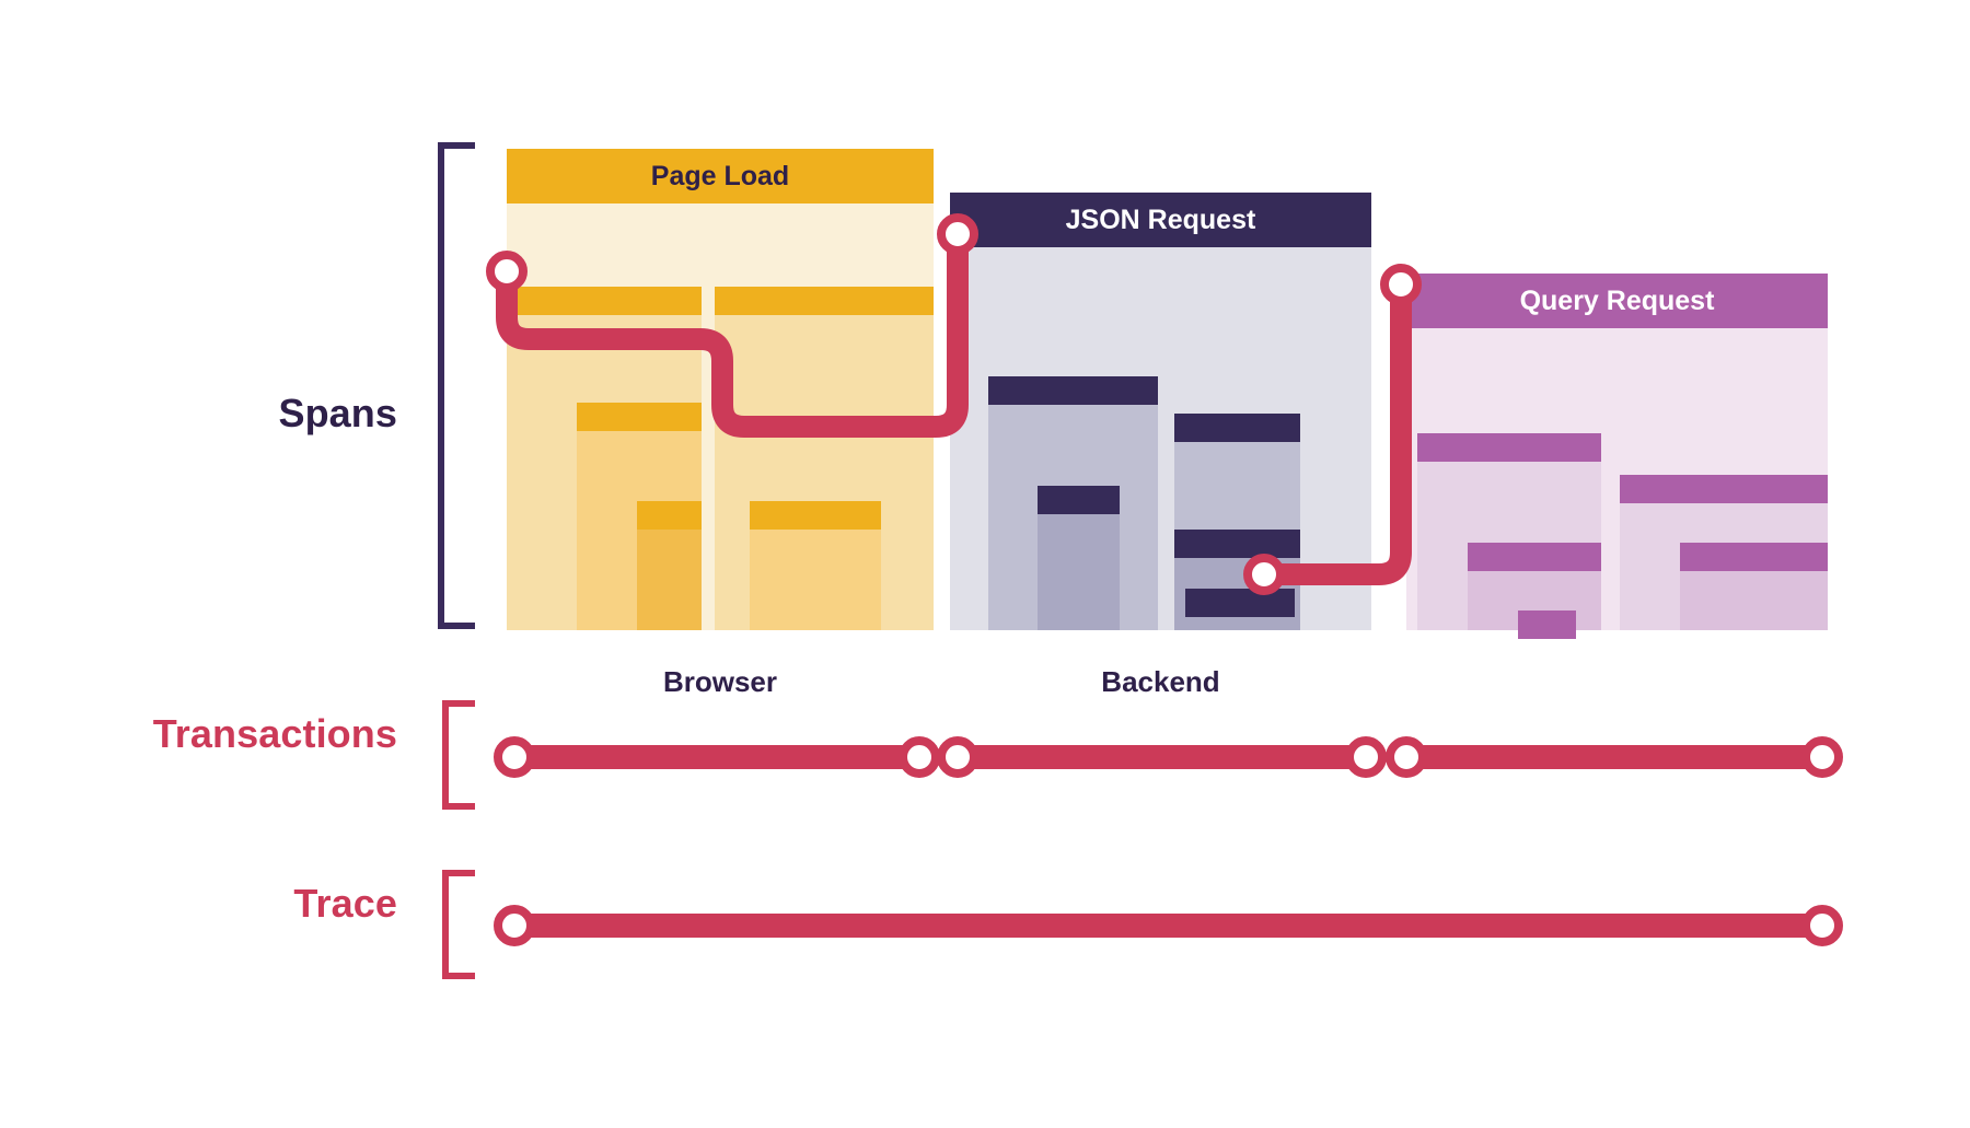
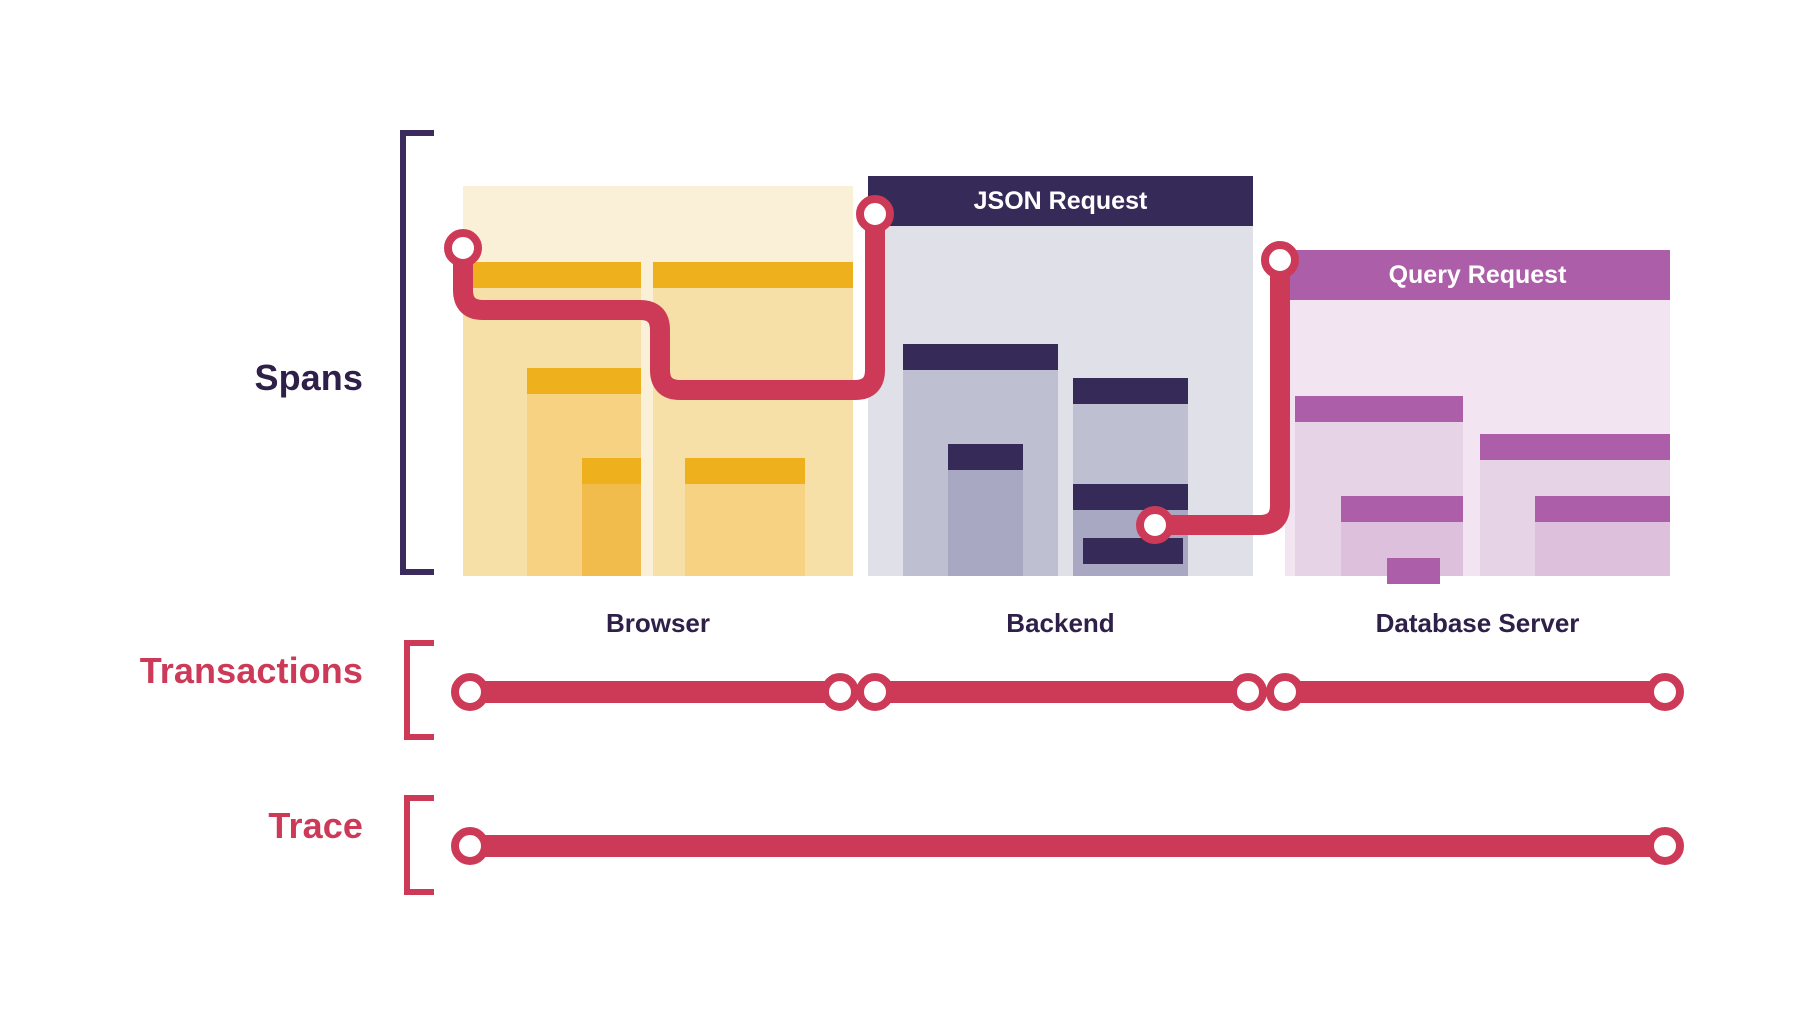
  Spans
  Transactions
  Trace
- Page Load
  JSON Request
  Query Request
  Browser
  Backend
+ Database Server
